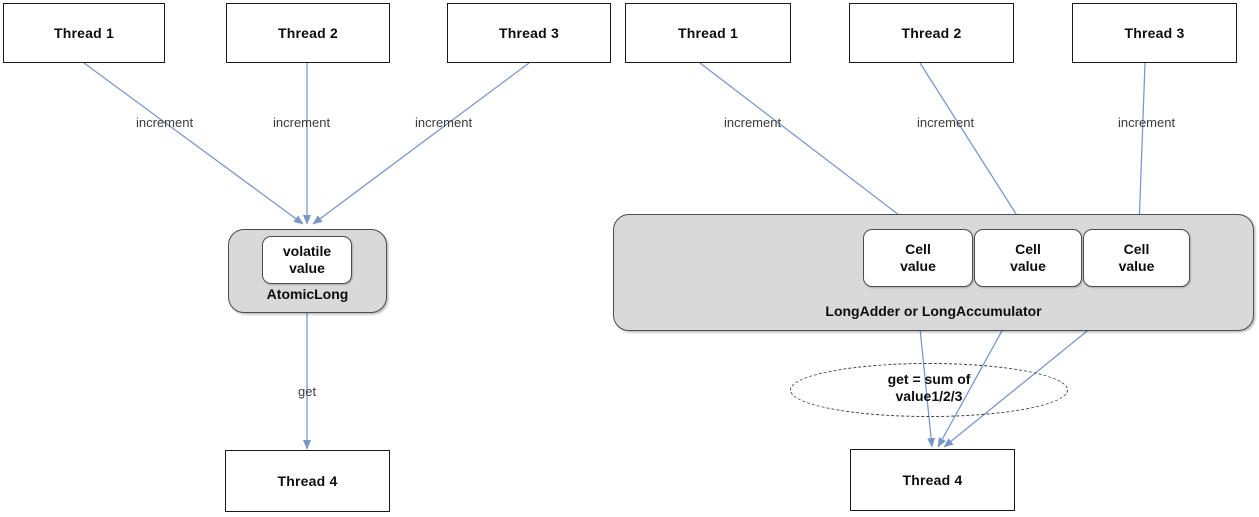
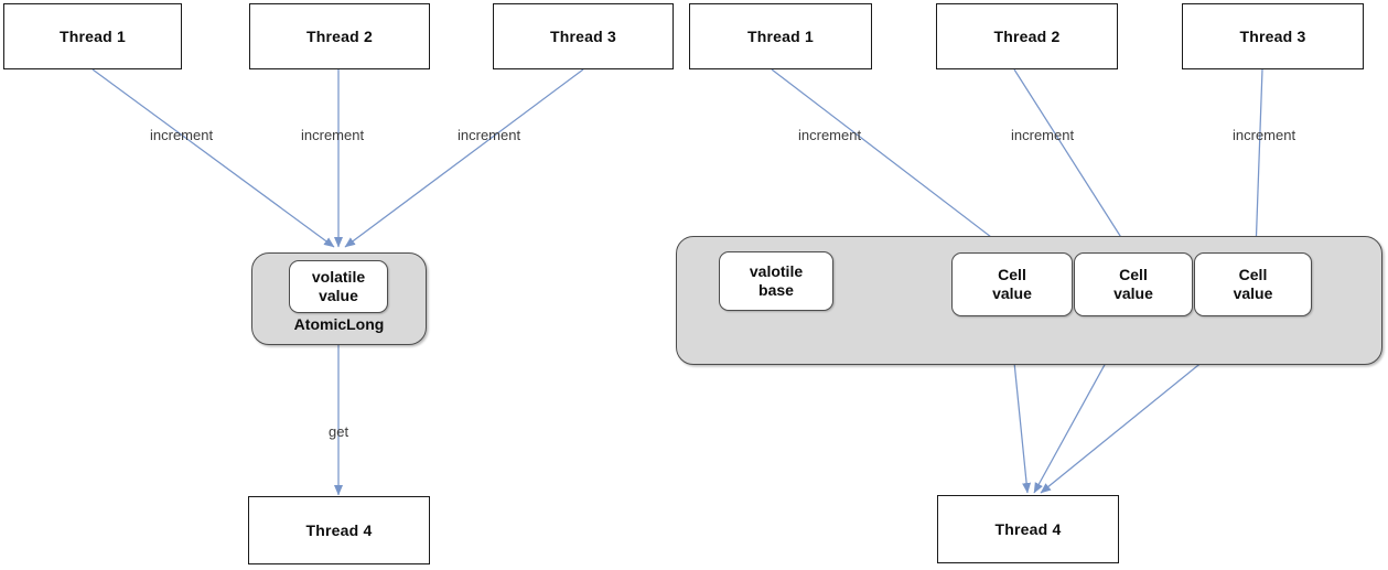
  Thread 1
  Thread 2
  Thread 3
  increment
  increment
  increment
  volatile
  value
  AtomicLong
  get
  Thread 4
  Thread 1
  Thread 2
  Thread 3
  increment
  increment
  increment
+ valotile
+ base
  Cell
  value
  Cell
  value
  Cell
  value
- LongAdder or LongAccumulator
- get = sum of
- value1/2/3
  Thread 4
